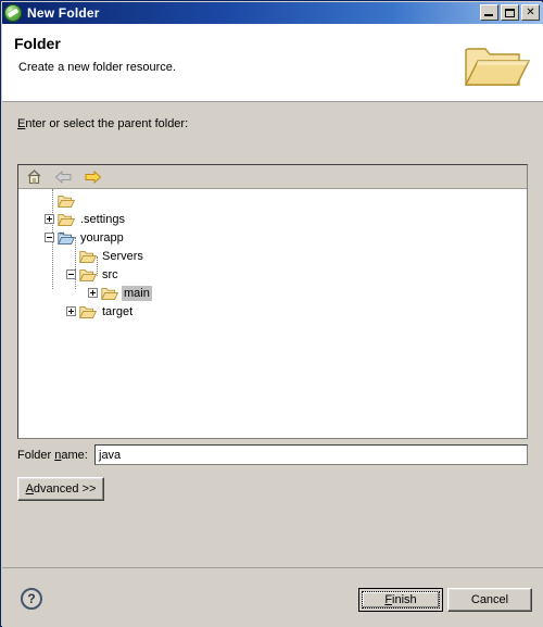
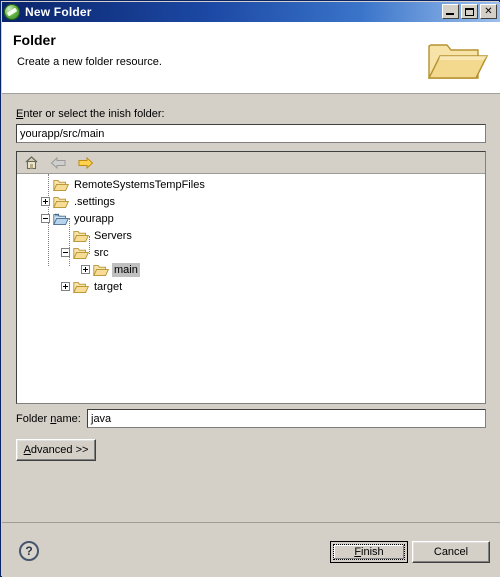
  New Folder
  ✕
  Folder
  Create a new folder resource.
- Enter or select the parent folder:
+ Enter or select the inish folder:
+ yourapp/src/main
+ RemoteSystemsTempFiles
  .settings
  yourapp
  Servers
  src
  main
  target
  Folder name:
  java
  Advanced >>
  ?
  Finish
  Cancel
